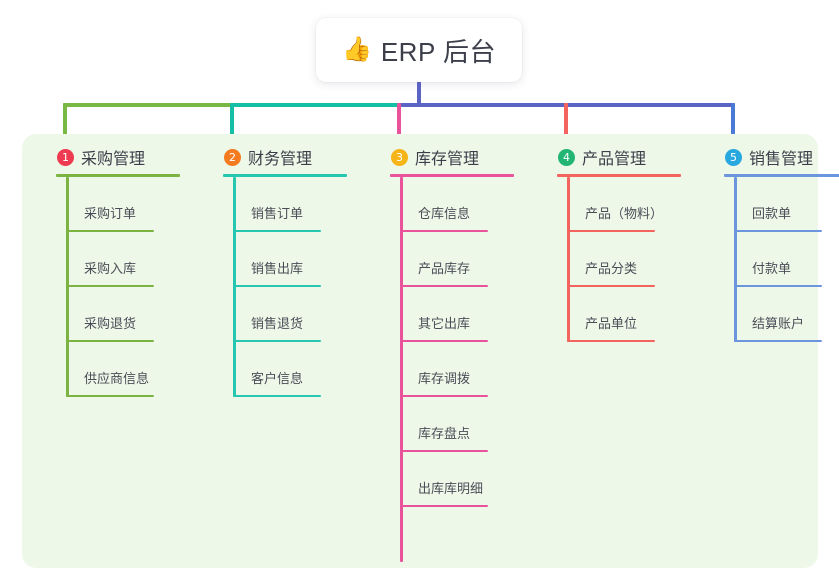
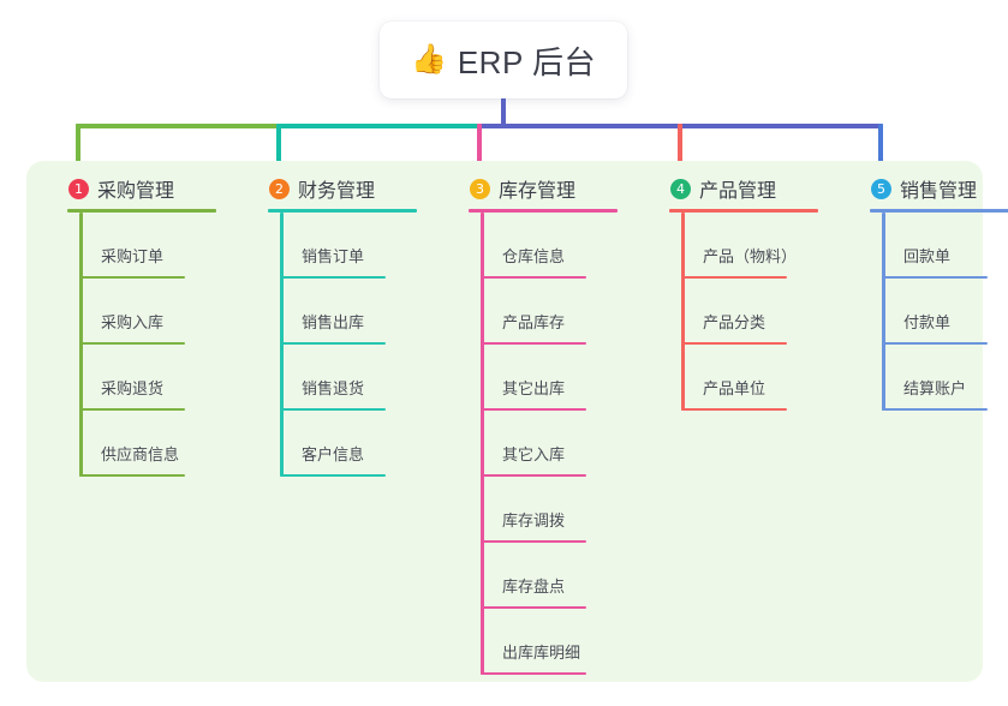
  👍
  ERP 后台
  1
  采购管理
  采购订单
  采购入库
  采购退货
  供应商信息
  2
  财务管理
  销售订单
  销售出库
  销售退货
  客户信息
  3
  库存管理
  仓库信息
  产品库存
  其它出库
+ 其它入库
  库存调拨
  库存盘点
  出库库明细
  4
  产品管理
  产品（物料）
  产品分类
  产品单位
  5
  销售管理
  回款单
  付款单
  结算账户
